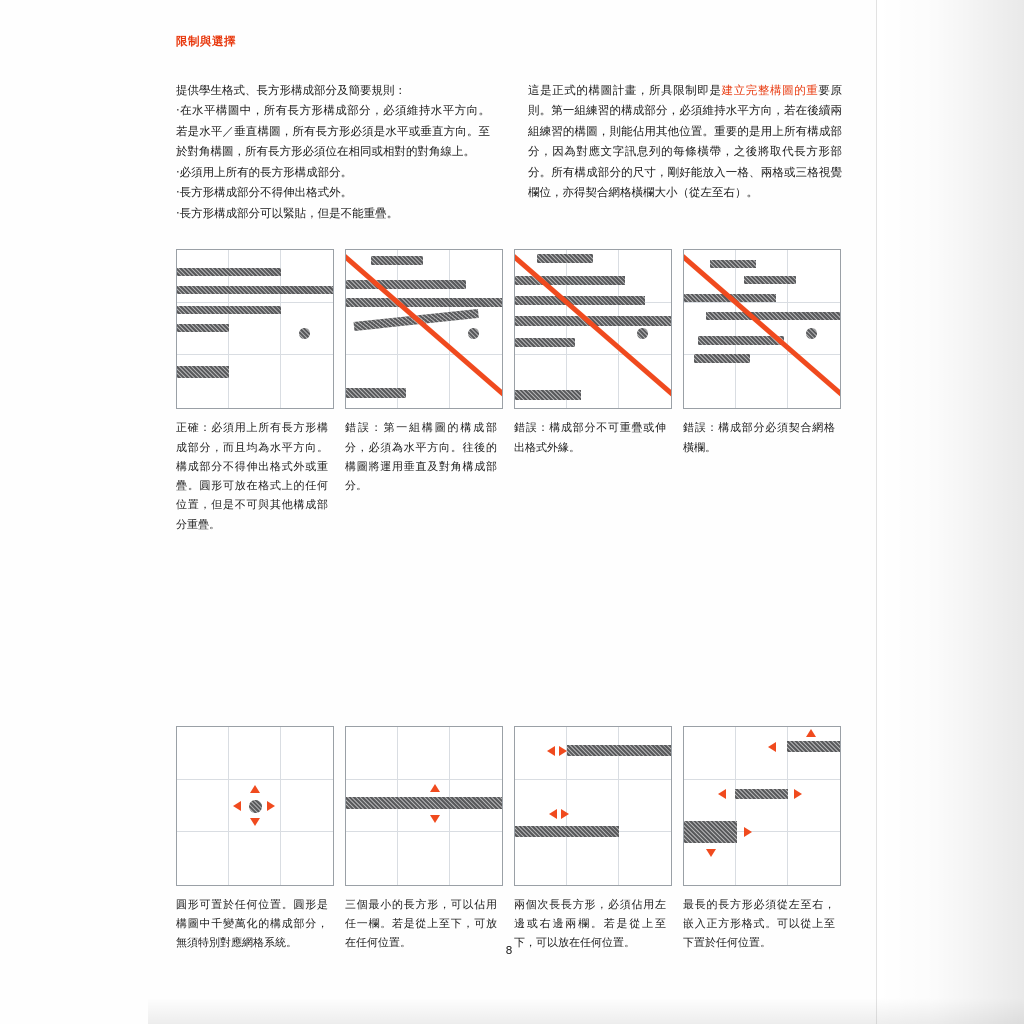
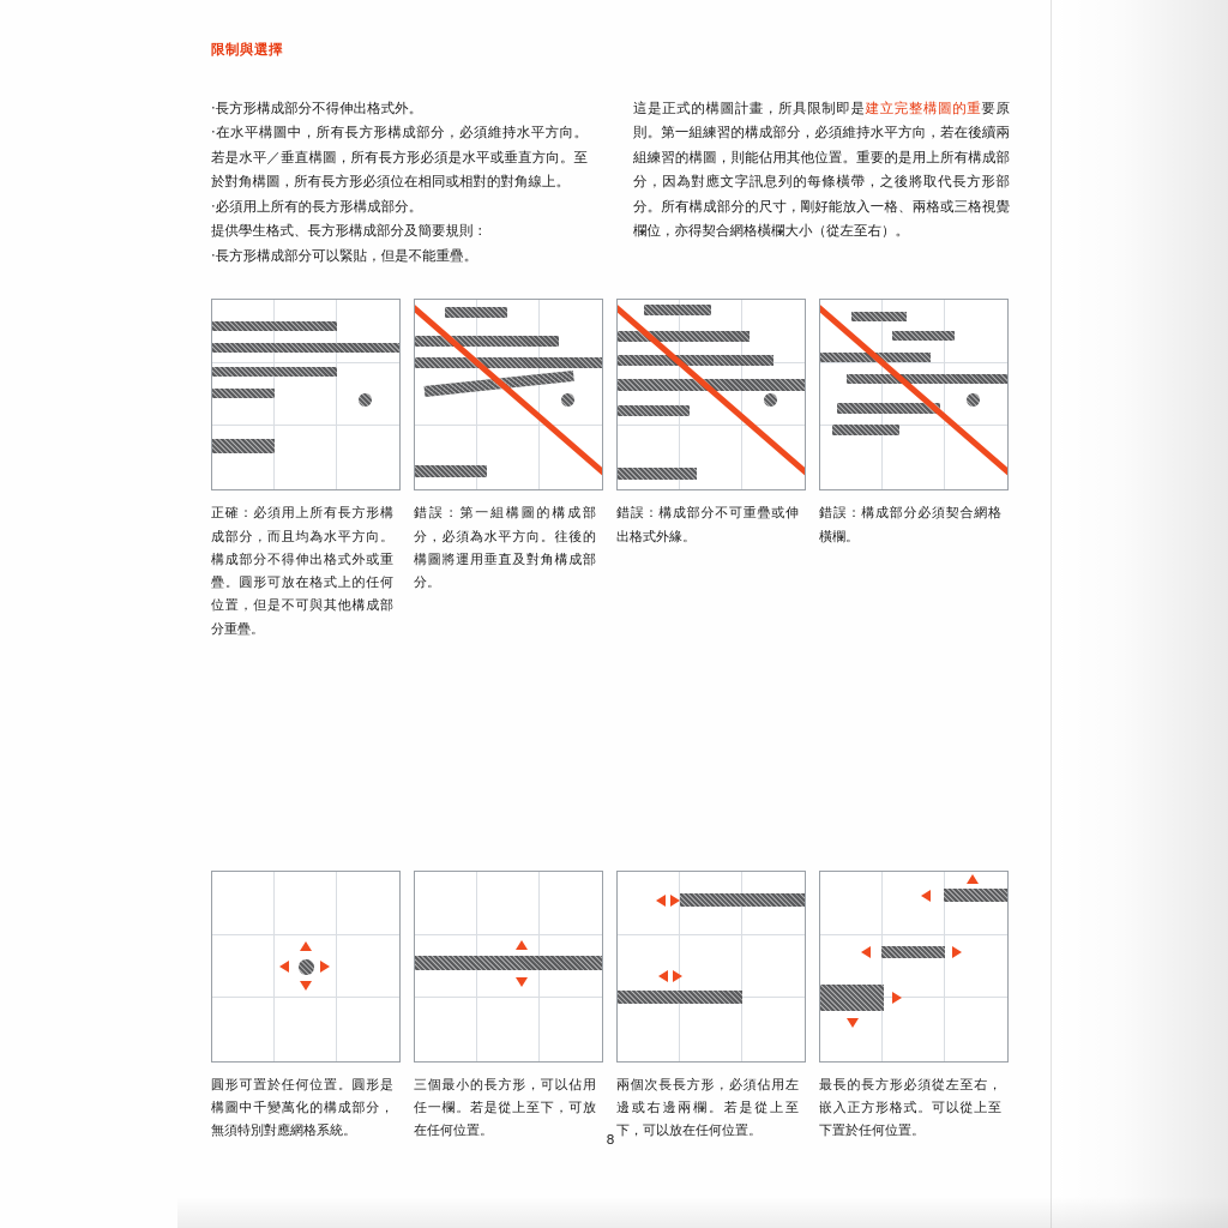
  限制與選擇
- 提供學生格式、長方形構成部分及簡要規則：
+ ‧長方形構成部分不得伸出格式外。
  ‧在水平構圖中，所有長方形構成部分，必須維持水平方向。若是水平／垂直構圖，所有長方形必須是水平或垂直方向。至於對角構圖，所有長方形必須位在相同或相對的對角線上。
  ‧必須用上所有的長方形構成部分。
- ‧長方形構成部分不得伸出格式外。
+ 提供學生格式、長方形構成部分及簡要規則：
  ‧長方形構成部分可以緊貼，但是不能重疊。
  這是正式的構圖計畫，所具限制即是建立完整構圖的重要原則。第一組練習的構成部分，必須維持水平方向，若在後續兩組練習的構圖，則能佔用其他位置。重要的是用上所有構成部分，因為對應文字訊息列的每條橫帶，之後將取代長方形部分。所有構成部分的尺寸，剛好能放入一格、兩格或三格視覺欄位，亦得契合網格橫欄大小（從左至右）。
  正確：必須用上所有長方形構成部分，而且均為水平方向。構成部分不得伸出格式外或重疊。圓形可放在格式上的任何位置，但是不可與其他構成部分重疊。
  錯誤：第一組構圖的構成部分，必須為水平方向。往後的構圖將運用垂直及對角構成部分。
  錯誤：構成部分不可重疊或伸出格式外緣。
  錯誤：構成部分必須契合網格橫欄。
  圓形可置於任何位置。圓形是構圖中千變萬化的構成部分，無須特別對應網格系統。
  三個最小的長方形，可以佔用任一欄。若是從上至下，可放在任何位置。
  兩個次長長方形，必須佔用左邊或右邊兩欄。若是從上至下，可以放在任何位置。
  最長的長方形必須從左至右，嵌入正方形格式。可以從上至下置於任何位置。
  8
